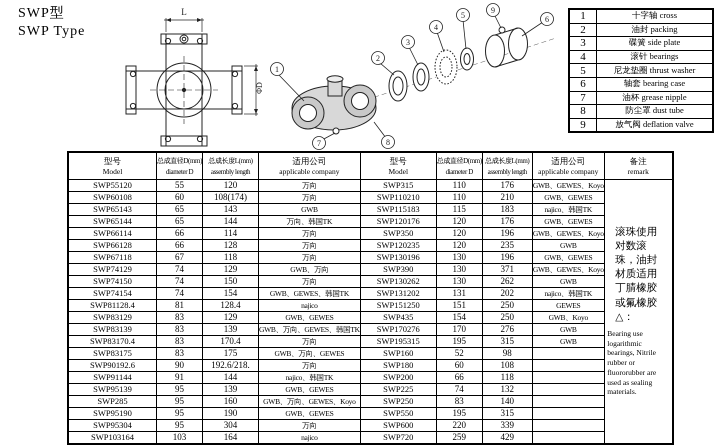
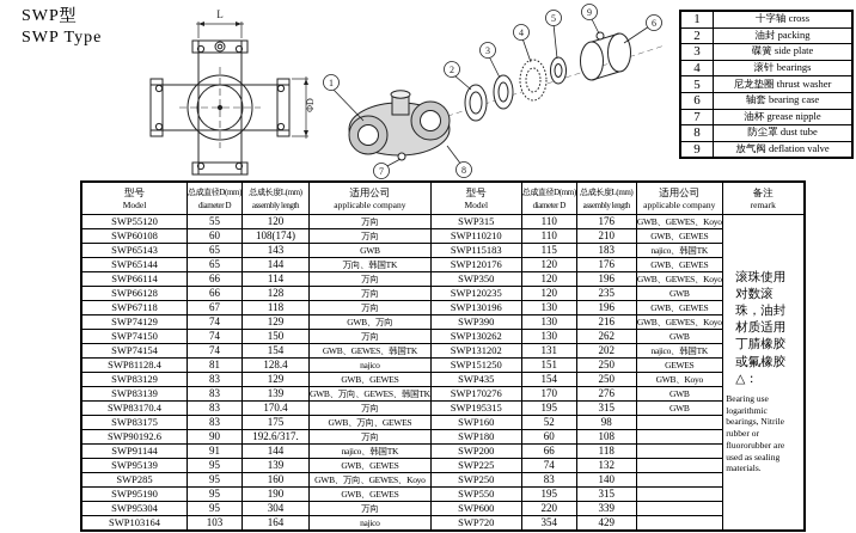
  SWP型
  SWP Type
  L
  1
  2
  3
  4
  5
  9
  6
  7
  8
  1	十字轴 cross
  2	油封 packing
  3	碟簧 side plate
  4	滚针 bearings
  5	尼龙垫圈 thrust washer
  6	轴套 bearing case
  7	油杯 grease nipple
  8	防尘罩 dust tube
  9	放气阀 deflation valve
  型号Model	总成直径D(mm)diameter D	总成长度L(mm)assembly length	适用公司applicable company	型号Model	总成直径D(mm)diameter D	总成长度L(mm)assembly length	适用公司applicable company	备注remark
  SWP55120	55	120	万向	SWP315	110	176	GWB、GEWES、Koyo	滚珠使用对数滚珠，油封材质适用丁腈橡胶或氟橡胶△：Bearing use logarithmic bearings, Nitrile rubber or fluororubber are used as sealing materials.
  SWP60108	60	108(174)	万向	SWP110210	110	210	GWB、GEWES
  SWP65143	65	143	GWB	SWP115183	115	183	najico、韩国TK
  SWP65144	65	144	万向、韩国TK	SWP120176	120	176	GWB、GEWES
  SWP66114	66	114	万向	SWP350	120	196	GWB、GEWES、Koyo
  SWP66128	66	128	万向	SWP120235	120	235	GWB
  SWP67118	67	118	万向	SWP130196	130	196	GWB、GEWES
- SWP74129	74	129	GWB、万向	SWP390	130	371	GWB、GEWES、Koyo
+ SWP74129	74	129	GWB、万向	SWP390	130	216	GWB、GEWES、Koyo
  SWP74150	74	150	万向	SWP130262	130	262	GWB
  SWP74154	74	154	GWB、GEWES、韩国TK	SWP131202	131	202	najico、韩国TK
  SWP81128.4	81	128.4	najico	SWP151250	151	250	GEWES
  SWP83129	83	129	GWB、GEWES	SWP435	154	250	GWB、Koyo
  SWP83139	83	139	GWB、万向、GEWES、韩国TK	SWP170276	170	276	GWB
  SWP83170.4	83	170.4	万向	SWP195315	195	315	GWB
  SWP83175	83	175	GWB、万向、GEWES	SWP160	52	98
- SWP90192.6	90	192.6/218.	万向	SWP180	60	108
+ SWP90192.6	90	192.6/317.	万向	SWP180	60	108
  SWP91144	91	144	najico、韩国TK	SWP200	66	118
  SWP95139	95	139	GWB、GEWES	SWP225	74	132
  SWP285	95	160	GWB、万向、GEWES、Koyo	SWP250	83	140
  SWP95190	95	190	GWB、GEWES	SWP550	195	315
  SWP95304	95	304	万向	SWP600	220	339
- SWP103164	103	164	najico	SWP720	259	429
+ SWP103164	103	164	najico	SWP720	354	429
